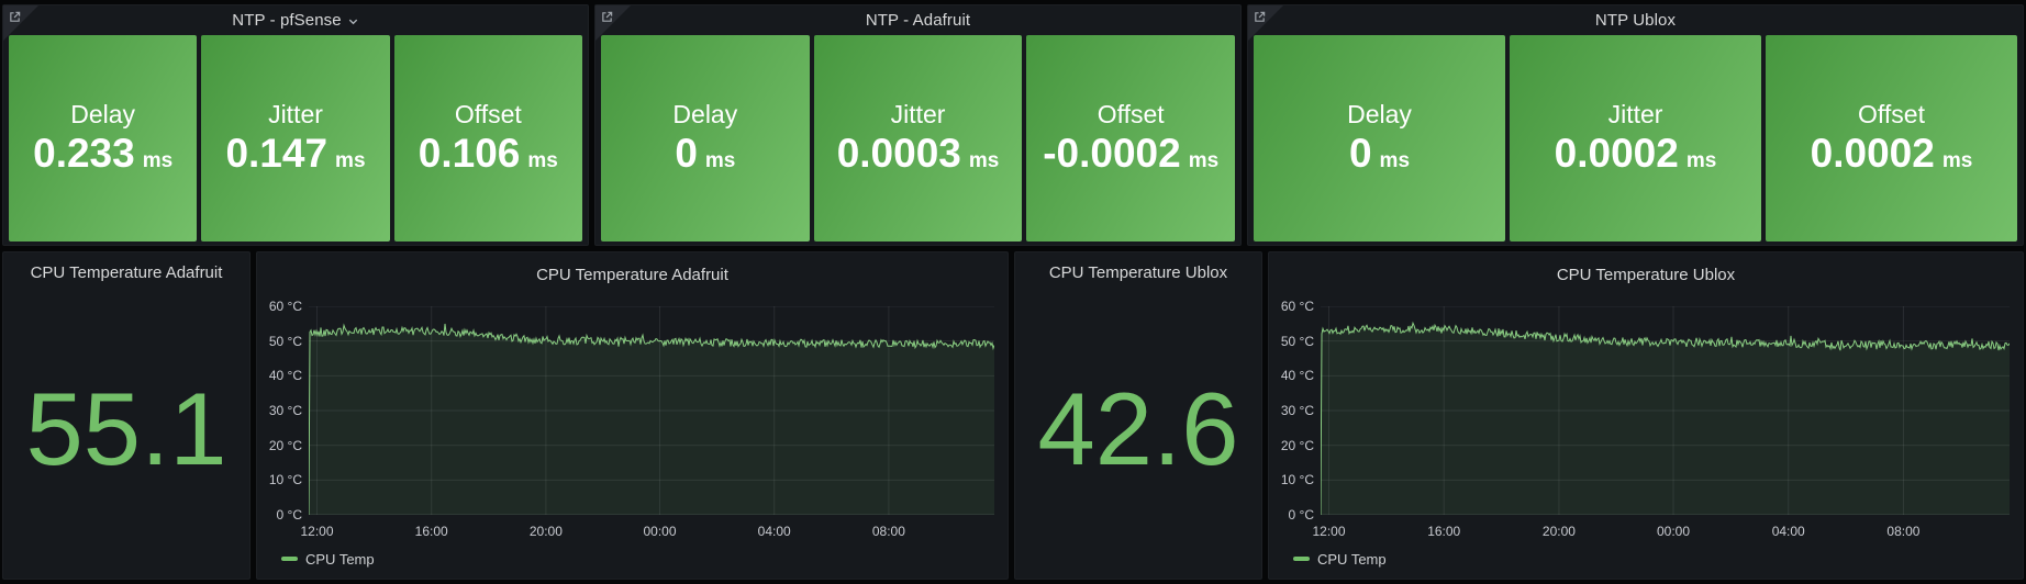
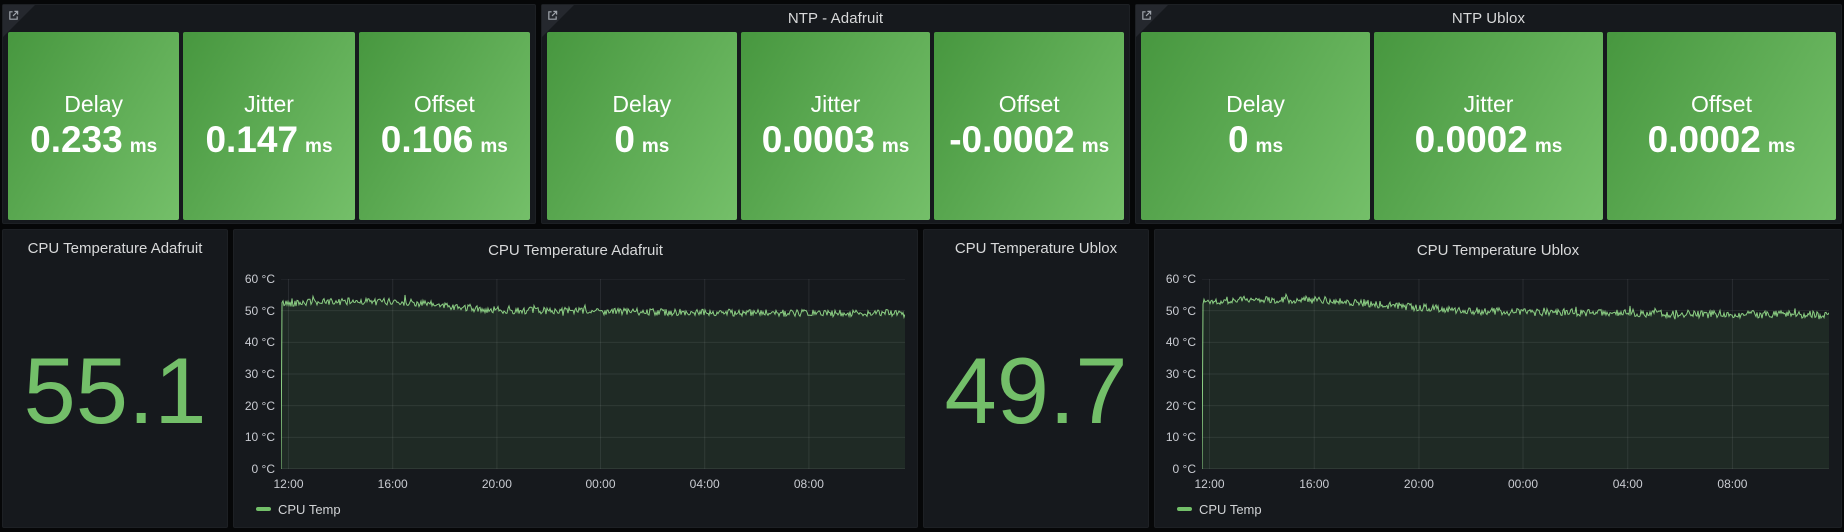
- NTP - pfSense
  Delay
  0.233
  ms
  Jitter
  0.147
  ms
  Offset
  0.106
  ms
  NTP - Adafruit
  Delay
  0
  ms
  Jitter
  0.0003
  ms
  Offset
  -0.0002
  ms
  NTP Ublox
  Delay
  0
  ms
  Jitter
  0.0002
  ms
  Offset
  0.0002
  ms
  CPU Temperature Adafruit
  55.1
  CPU Temperature Adafruit
  CPU Temp
  60 °C
  50 °C
  40 °C
  30 °C
  20 °C
  10 °C
  0 °C
  12:00
  16:00
  20:00
  00:00
  04:00
  08:00
  CPU Temperature Ublox
- 42.6
+ 49.7
  CPU Temperature Ublox
  CPU Temp
  60 °C
  50 °C
  40 °C
  30 °C
  20 °C
  10 °C
  0 °C
  12:00
  16:00
  20:00
  00:00
  04:00
  08:00
